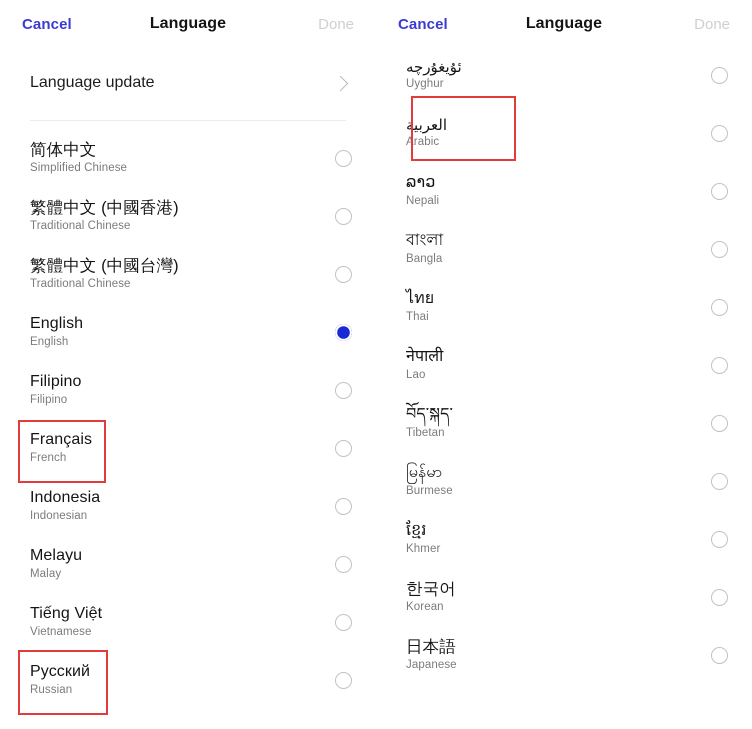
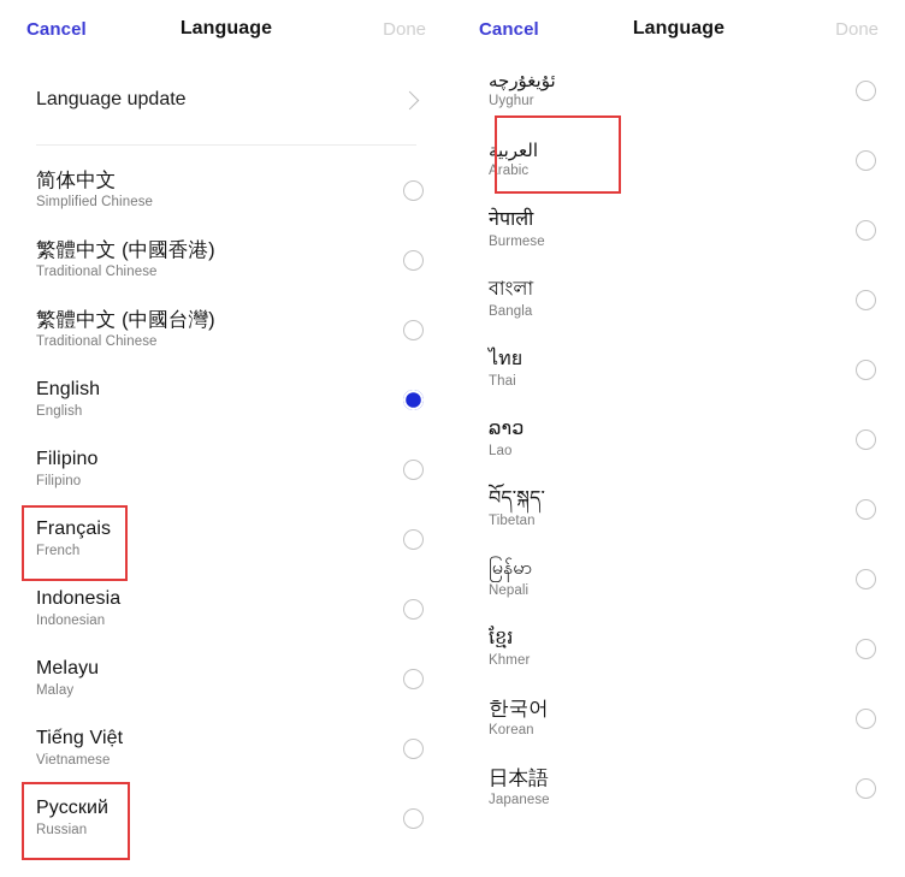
  Cancel
  Language
  Done
  Language update
  简体中文
  Simplified Chinese
  繁體中文 (中國香港)
  Traditional Chinese
  繁體中文 (中國台灣)
  Traditional Chinese
  English
  English
  Filipino
  Filipino
  Français
  French
  Indonesia
  Indonesian
  Melayu
  Malay
  Tiếng Việt
  Vietnamese
  Русский
  Russian
  Cancel
  Language
  Done
  ئۇيغۇرچە
  Uyghur
  العربية
  Arabic
- ລາວ
+ नेपाली
- Nepali
+ Burmese
  বাংলা
  Bangla
  ไทย
  Thai
- नेपाली
+ ລາວ
  Lao
  བོད་སྐད་
  Tibetan
  မြန်မာ
- Burmese
+ Nepali
  ខ្មែរ
  Khmer
  한국어
  Korean
  日本語
  Japanese
